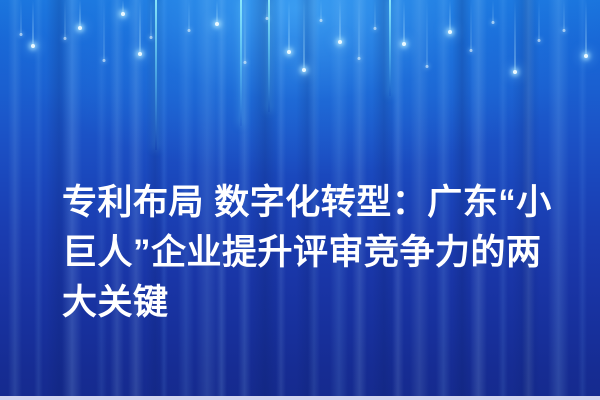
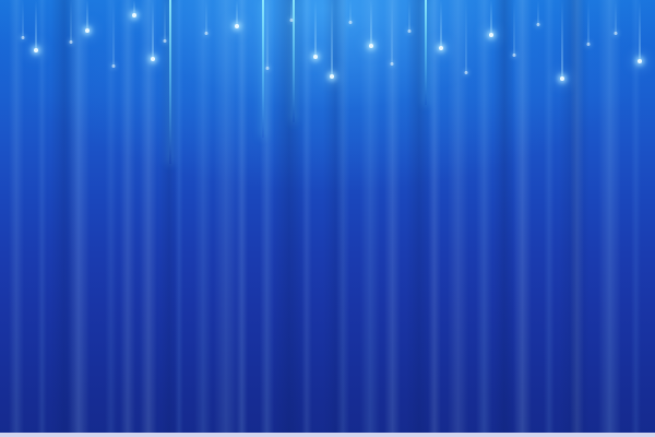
- 专利布局 数字化转型：广东“小巨人”企业提升评审竞争力的两大关键
